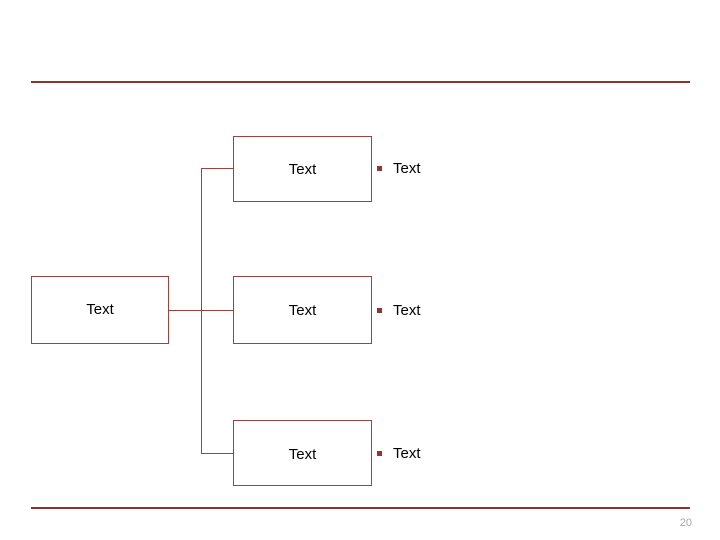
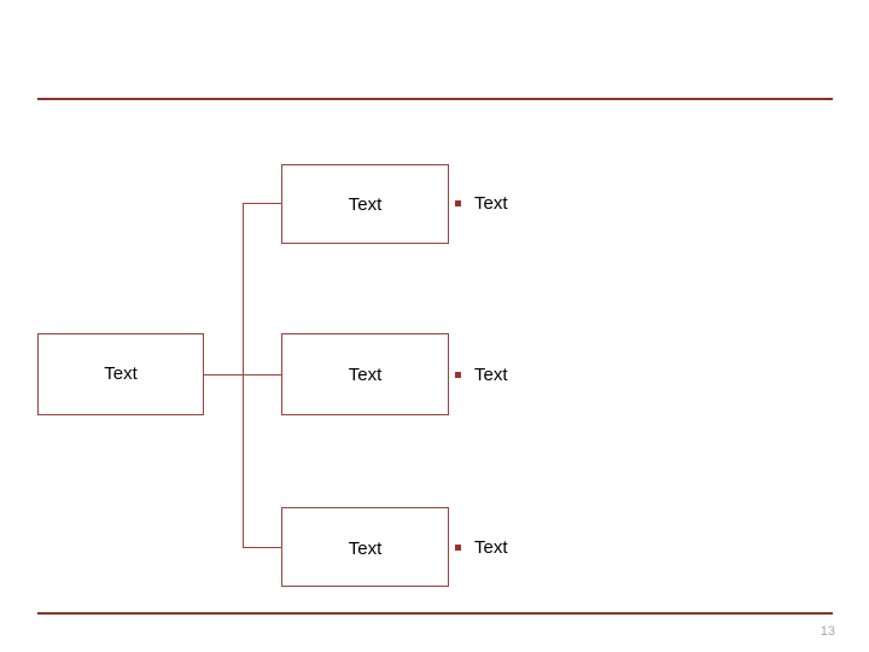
  Text
  Text
  Text
  Text
  Text
  Text
  Text
- 20
+ 13
